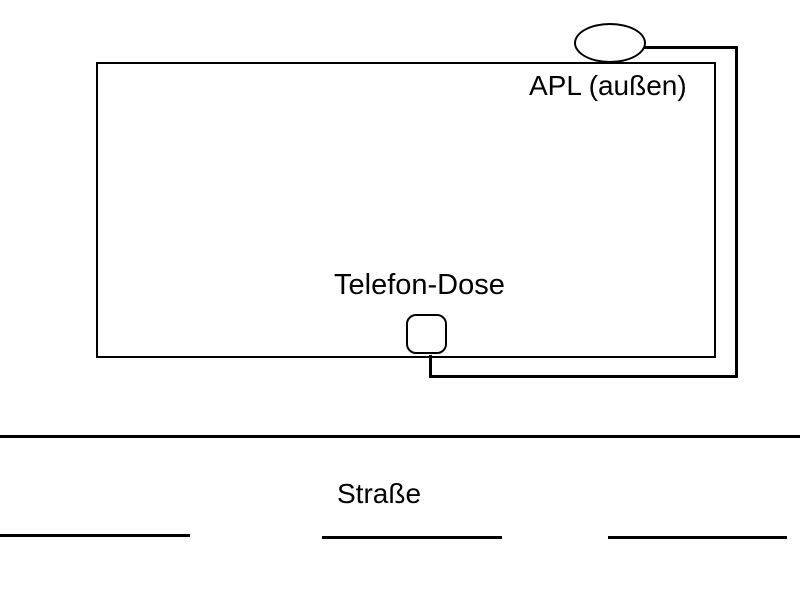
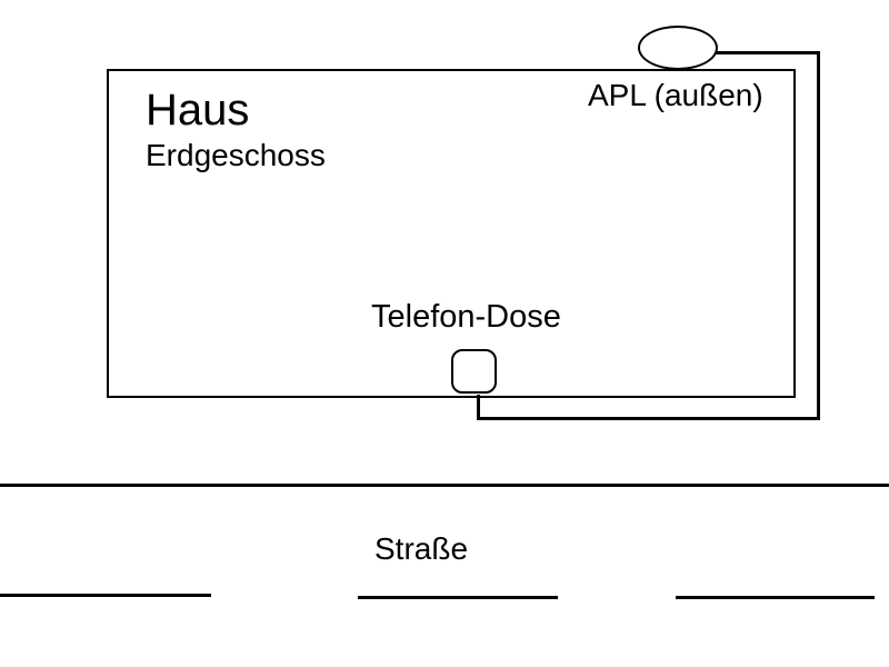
+ Haus
+ Erdgeschoss
  APL (außen)
  Telefon-Dose
  Straße
